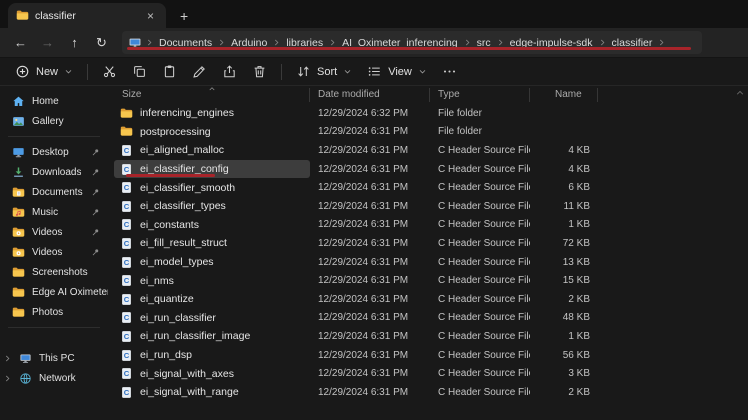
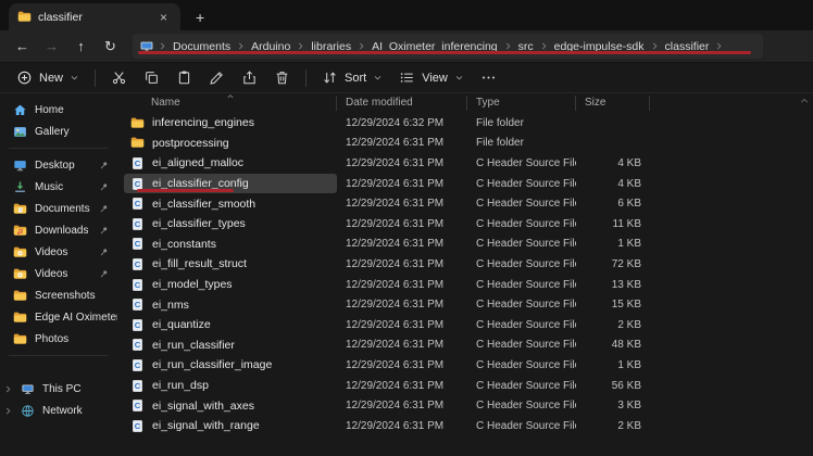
  classifier
  ×
  +
  ←
  →
  ↑
  ↻
  Documents
  Arduino
  libraries
  AI_Oximeter_inferencing
  src
  edge-impulse-sdk
  classifier
  New
  Sort
  View
  Home
  Gallery
  Desktop
- Downloads
+ Music
  Documents
- Music
+ Downloads
  Videos
  Videos
  Screenshots
  Edge AI Oximete
  Photos
  This PC
  Network
- Size
+ Name
  Date modified
  Type
- Name
+ Size
  inferencing_engines
  12/29/2024 6:32 PM
  File folder
  postprocessing
  12/29/2024 6:31 PM
  File folder
  C
  ei_aligned_malloc
  12/29/2024 6:31 PM
  C Header Source Fil
  4 KB
  C
  ei_classifier_config
  12/29/2024 6:31 PM
  C Header Source Fil
  4 KB
  C
  ei_classifier_smooth
  12/29/2024 6:31 PM
  C Header Source Fil
  6 KB
  C
  ei_classifier_types
  12/29/2024 6:31 PM
  C Header Source Fil
  11 KB
  C
  ei_constants
  12/29/2024 6:31 PM
  C Header Source Fil
  1 KB
  C
  ei_fill_result_struct
  12/29/2024 6:31 PM
  C Header Source Fil
  72 KB
  C
  ei_model_types
  12/29/2024 6:31 PM
  C Header Source Fil
  13 KB
  C
  ei_nms
  12/29/2024 6:31 PM
  C Header Source Fil
  15 KB
  C
  ei_quantize
  12/29/2024 6:31 PM
  C Header Source Fil
  2 KB
  C
  ei_run_classifier
  12/29/2024 6:31 PM
  C Header Source Fil
  48 KB
  C
  ei_run_classifier_image
  12/29/2024 6:31 PM
  C Header Source Fil
  1 KB
  C
  ei_run_dsp
  12/29/2024 6:31 PM
  C Header Source Fil
  56 KB
  C
  ei_signal_with_axes
  12/29/2024 6:31 PM
  C Header Source Fil
  3 KB
  C
  ei_signal_with_range
  12/29/2024 6:31 PM
  C Header Source Fil
  2 KB
